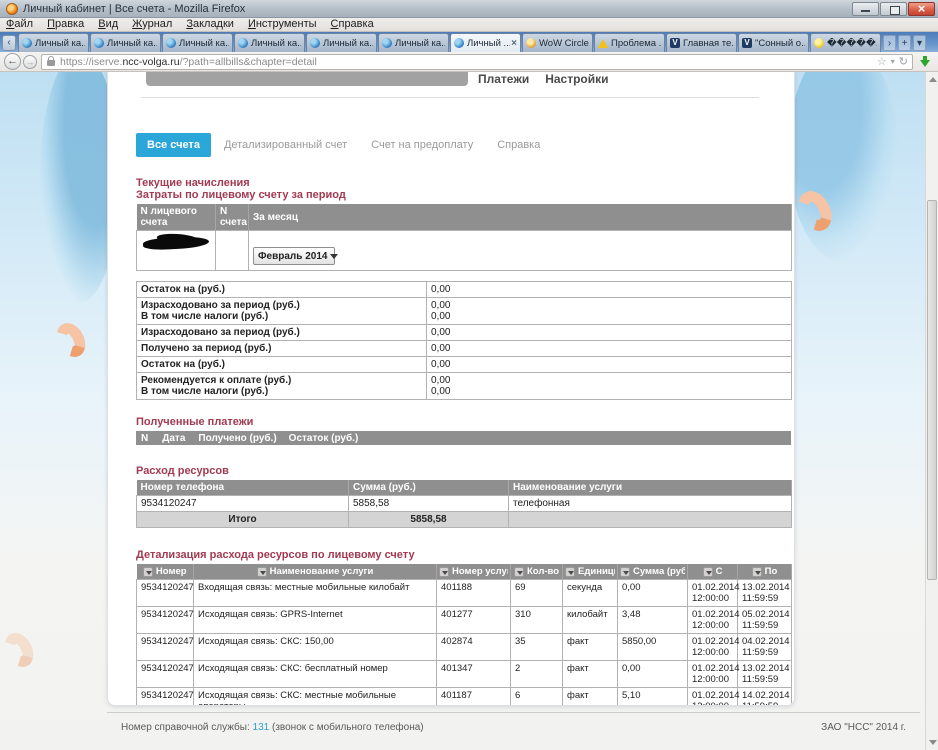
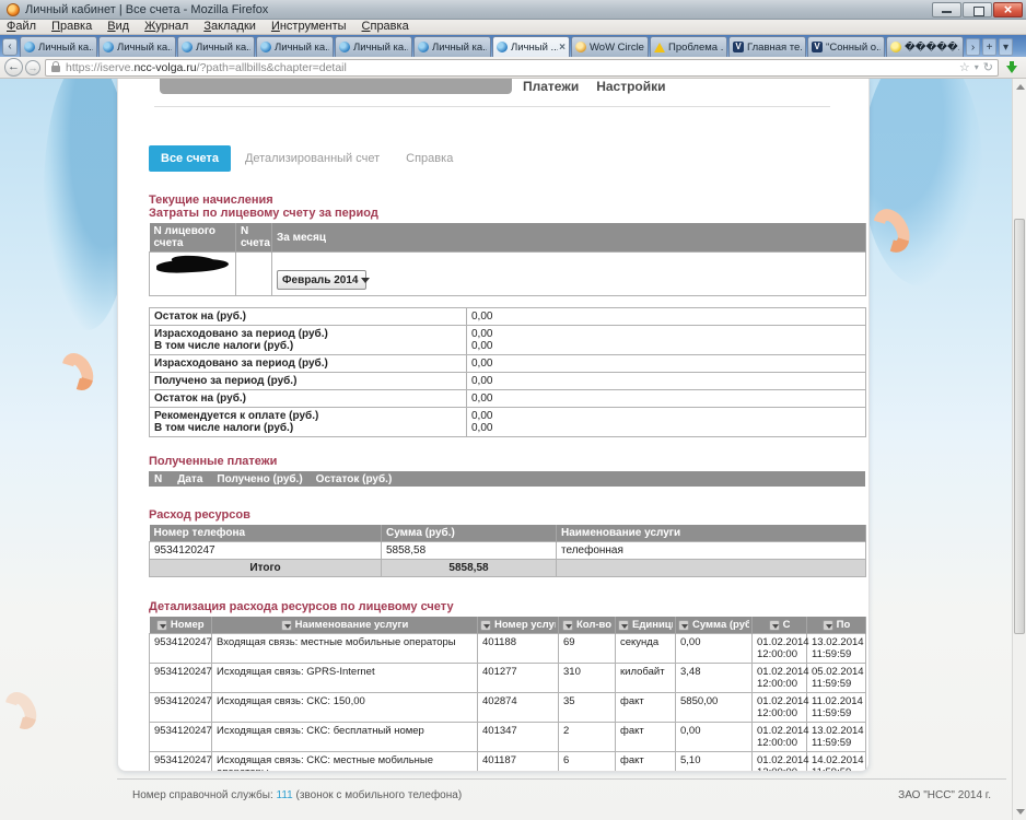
  Личный кабинет | Все счета - Mozilla Firefox
  Файл
  Правка
  Вид
  Журнал
  Закладки
  Инструменты
  Справка
  ‹
  Личный ка.
  Личный ка.
  Личный ка.
  Личный ка.
  Личный ка.
  Личный ка.
  Личный ...
  ×
  WoW Circle
  Проблема .
  Главная те.
  "Сонный о.
  ›
  +
  ▾
  ←
  →
  https://iserve.
  ncc-volga.ru
  /?path=allbills&chapter=detail
  ☆
  ▾
  ↻
  Платежи
  Настройки
  Все счета
  Детализированный счет
- Счет на предоплату
  Справка
  Текущие начисления
  Затраты по лицевому счету за период
  N лицевого счета	N счета	За месяц
  		Февраль 2014
  Остаток на (руб.)	0,00
  Израсходовано за период (руб.) В том числе налоги (руб.)	0,00 0,00
  Израсходовано за период (руб.)	0,00
  Получено за период (руб.)	0,00
  Остаток на (руб.)	0,00
  Рекомендуется к оплате (руб.) В том числе налоги (руб.)	0,00 0,00
  Полученные платежи
  N
  Дата
  Получено (руб.)
  Остаток (руб.)
  Расход ресурсов
  Номер телефона	Сумма (руб.)	Наименование услуги
  9534120247	5858,58	телефонная
  Итого	5858,58
  Детализация расхода ресурсов по лицевому счету
  Номер	Наименование услуги	Номер услу	Кол-во	Единиц	Сумма (руб	С	По
- 9534120247	Входящая связь: местные мобильные килобайт	401188	69	секунда	0,00	01.02.2014 12:00:00	13.02.2014 11:59:59
+ 9534120247	Входящая связь: местные мобильные операторы	401188	69	секунда	0,00	01.02.2014 12:00:00	13.02.2014 11:59:59
  9534120247	Исходящая связь: GPRS-Internet	401277	310	килобайт	3,48	01.02.2014 12:00:00	05.02.2014 11:59:59
- 9534120247	Исходящая связь: СКС: 150,00	402874	35	факт	5850,00	01.02.2014 12:00:00	04.02.2014 11:59:59
+ 9534120247	Исходящая связь: СКС: 150,00	402874	35	факт	5850,00	01.02.2014 12:00:00	11.02.2014 11:59:59
  9534120247	Исходящая связь: СКС: бесплатный номер	401347	2	факт	0,00	01.02.2014 12:00:00	13.02.2014 11:59:59
  9534120247	Исходящая связь: СКС: местные мобильные	401187	6	факт	5,10	01.02.2014	14.02.2014
- Номер справочной службы: 131 (звонок с мобильного телефона)
+ Номер справочной службы: 111 (звонок с мобильного телефона)
  ЗАО "НСС" 2014 г.
